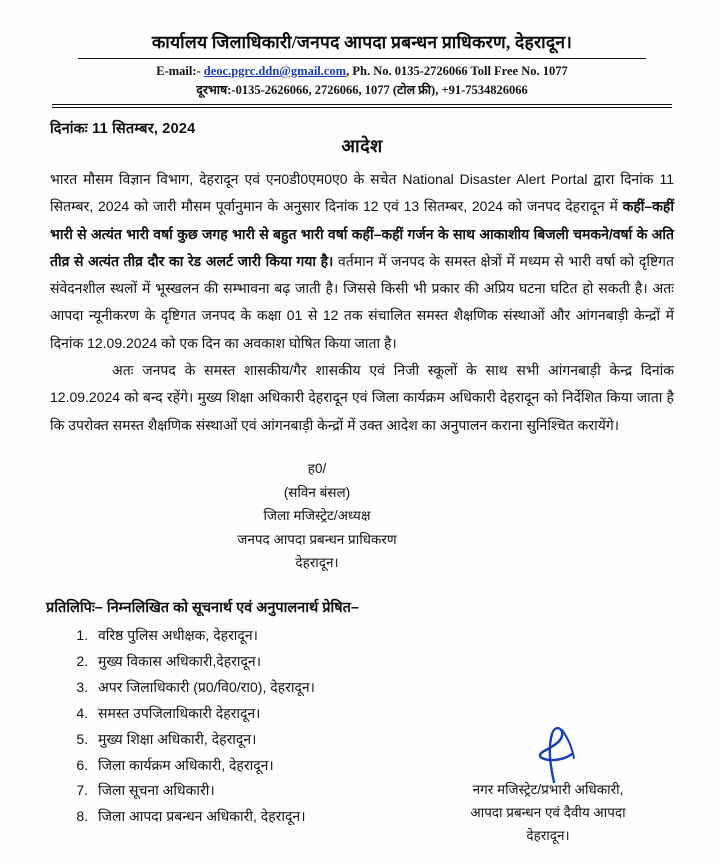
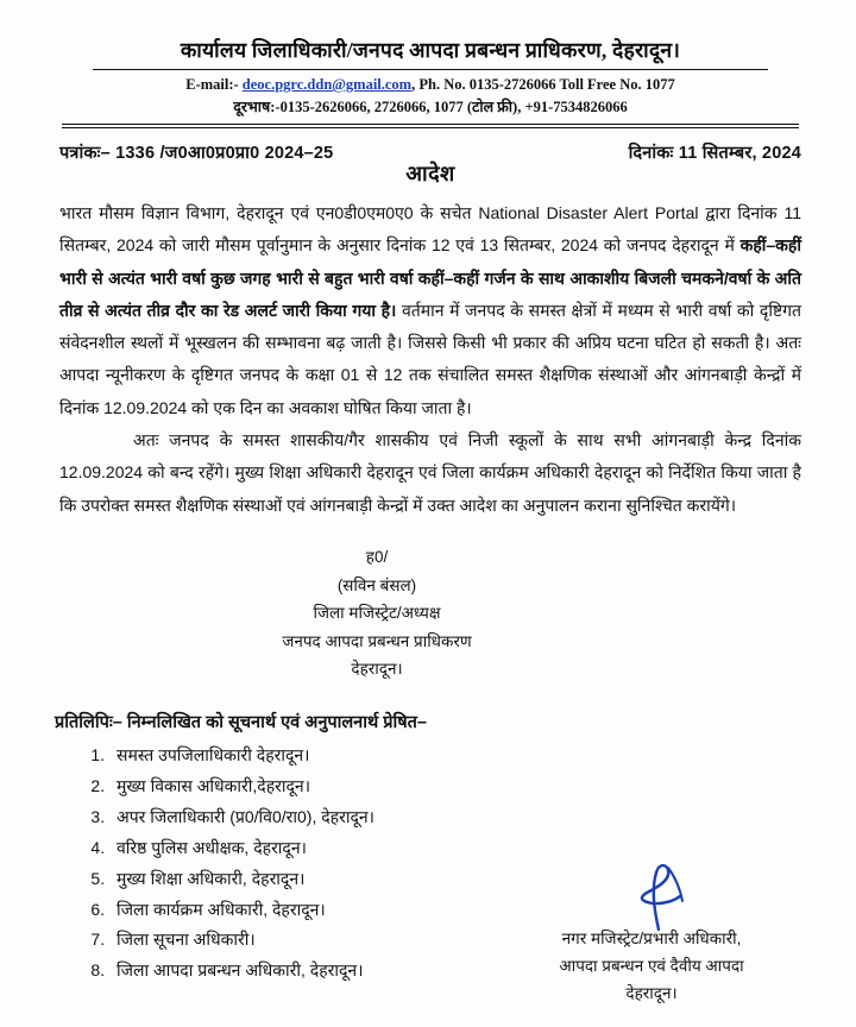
  कार्यालय जिलाधिकारी/जनपद आपदा प्रबन्धन प्राधिकरण, देहरादून।
  E-mail:- deoc.pgrc.ddn@gmail.com, Ph. No. 0135-2726066 Toll Free No. 1077
  दूरभाष:-0135-2626066, 2726066, 1077 (टोल फ्री), +91-7534826066
+ पत्रांकः– 1336 /ज0आ0प्र0प्रा0 2024–25
  दिनांकः 11 सितम्बर, 2024
  आदेश
  भारत मौसम विज्ञान विभाग, देहरादून एवं एन0डी0एम0ए0 के सचेत National Disaster Alert Portal द्वारा दिनांक 11 सितम्बर, 2024 को जारी मौसम पूर्वानुमान के अनुसार दिनांक 12 एवं 13 सितम्बर, 2024 को जनपद देहरादून में कहीं–कहीं भारी से अत्यंत भारी वर्षा कुछ जगह भारी से बहुत भारी वर्षा कहीं–कहीं गर्जन के साथ आकाशीय बिजली चमकने/वर्षा के अति तीव्र से अत्यंत तीव्र दौर का रेड अलर्ट जारी किया गया है। वर्तमान में जनपद के समस्त क्षेत्रों में मध्यम से भारी वर्षा को दृष्टिगत संवेदनशील स्थलों में भूस्खलन की सम्भावना बढ़ जाती है। जिससे किसी भी प्रकार की अप्रिय घटना घटित हो सकती है। अतः आपदा न्यूनीकरण के दृष्टिगत जनपद के कक्षा 01 से 12 तक संचालित समस्त शैक्षणिक संस्थाओं और आंगनबाड़ी केन्द्रों में दिनांक 12.09.2024 को एक दिन का अवकाश घोषित किया जाता है।
  अतः जनपद के समस्त शासकीय/गैर शासकीय एवं निजी स्कूलों के साथ सभी आंगनबाड़ी केन्द्र दिनांक 12.09.2024 को बन्द रहेंगे। मुख्य शिक्षा अधिकारी देहरादून एवं जिला कार्यक्रम अधिकारी देहरादून को निर्देशित किया जाता है कि उपरोक्त समस्त शैक्षणिक संस्थाओं एवं आंगनबाड़ी केन्द्रों में उक्त आदेश का अनुपालन कराना सुनिश्चित करायेंगे।
  ह0/
  (सविन बंसल)
  जिला मजिस्ट्रेट/अध्यक्ष
  जनपद आपदा प्रबन्धन प्राधिकरण
  देहरादून।
  प्रतिलिपिः– निम्नलिखित को सूचनार्थ एवं अनुपालनार्थ प्रेषित–
- वरिष्ठ पुलिस अधीक्षक, देहरादून।
+ समस्त उपजिलाधिकारी देहरादून।
  मुख्य विकास अधिकारी,देहरादून।
  अपर जिलाधिकारी (प्र0/वि0/रा0), देहरादून।
- समस्त उपजिलाधिकारी देहरादून।
+ वरिष्ठ पुलिस अधीक्षक, देहरादून।
  मुख्य शिक्षा अधिकारी, देहरादून।
  जिला कार्यक्रम अधिकारी, देहरादून।
  जिला सूचना अधिकारी।
  जिला आपदा प्रबन्धन अधिकारी, देहरादून।
  नगर मजिस्ट्रेट/प्रभारी अधिकारी,
  आपदा प्रबन्धन एवं दैवीय आपदा
  देहरादून।
